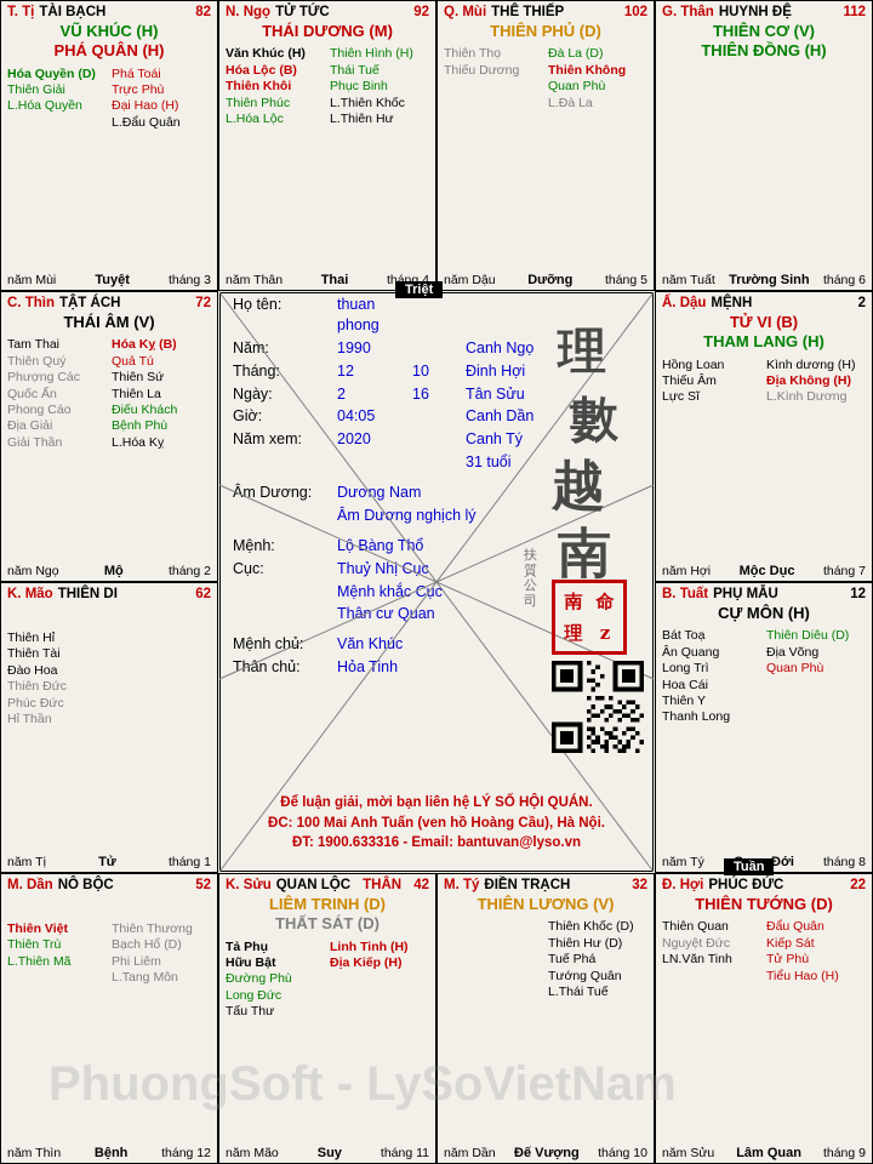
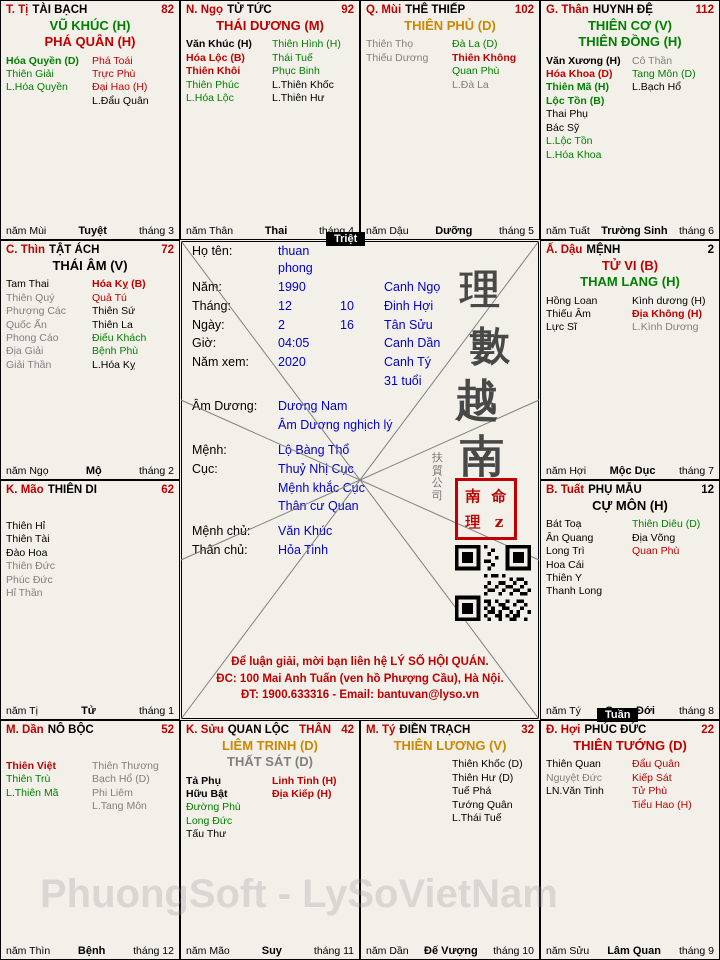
  T. Tị TÀI BẠCH
  82
  VŨ KHÚC (H)
  PHÁ QUÂN (H)
  Hóa Quyền (D)
  Thiên Giải
  L.Hóa Quyền
  Phá Toái
  Trực Phù
  Đại Hao (H)
  L.Đẩu Quân
  năm Mùi
  Tuyệt
  tháng 3
  N. Ngọ TỬ TỨC
  92
  THÁI DƯƠNG (M)
  Văn Khúc (H)
  Hóa Lộc (B)
  Thiên Khôi
  Thiên Phúc
  L.Hóa Lộc
  Thiên Hình (H)
  Thái Tuế
  Phục Binh
  L.Thiên Khốc
  L.Thiên Hư
  năm Thân
  Thai
  tháng 4
  Q. Mùi THÊ THIẾP
  102
  THIÊN PHỦ (D)
  Thiên Thọ
  Thiếu Dương
  Đà La (D)
  Thiên Không
  Quan Phù
  L.Đà La
  năm Dậu
  Dưỡng
  tháng 5
  G. Thân HUYNH ĐỆ
  112
  THIÊN CƠ (V)
  THIÊN ĐỒNG (H)
+ Văn Xương (H)
+ Hóa Khoa (D)
+ Thiên Mã (H)
+ Lộc Tồn (B)
+ Thai Phụ
+ Bác Sỹ
+ L.Lộc Tồn
+ L.Hóa Khoa
+ Cô Thần
+ Tang Môn (D)
+ L.Bạch Hổ
  năm Tuất
  Trường Sinh
  tháng 6
  C. Thìn TẬT ÁCH
  72
  THÁI ÂM (V)
  Tam Thai
  Thiên Quý
  Phượng Các
  Quốc Ấn
  Phong Cáo
  Địa Giải
  Giải Thần
  Hóa Kỵ (B)
  Quả Tú
  Thiên Sứ
  Thiên La
  Điếu Khách
  Bệnh Phù
  L.Hóa Kỵ
  năm Ngọ
  Mộ
  tháng 2
  Ấ. Dậu MỆNH
  2
  TỬ VI (B)
  THAM LANG (H)
  Hồng Loan
  Thiếu Âm
  Lực Sĩ
  Kình dương (H)
  Địa Không (H)
  L.Kình Dương
  năm Hợi
  Mộc Dục
  tháng 7
  K. Mão THIÊN DI
  62
  Thiên Hỉ
  Thiên Tài
  Đào Hoa
  Thiên Đức
  Phúc Đức
  Hỉ Thần
  năm Tị
  Tử
  tháng 1
  B. Tuất PHỤ MẪU
  12
  CỰ MÔN (H)
  Bát Toạ
  Ân Quang
  Long Trì
  Hoa Cái
  Thiên Y
  Thanh Long
  Thiên Diêu (D)
  Địa Võng
  Quan Phù
  năm Tý
  tháng 8
  M. Dần NÔ BỘC
  52
  Thiên Việt
  Thiên Trù
  L.Thiên Mã
  Thiên Thương
  Bạch Hổ (D)
  Phi Liêm
  L.Tang Môn
  năm Thìn
  Bệnh
  tháng 12
  K. Sửu QUAN LỘC
  THÂN
  42
  LIÊM TRINH (D)
  THẤT SÁT (D)
  Tả Phụ
  Hữu Bật
  Đường Phù
  Long Đức
  Tấu Thư
  Linh Tinh (H)
  Địa Kiếp (H)
  năm Mão
  Suy
  tháng 11
  M. Tý ĐIỀN TRẠCH
  32
  THIÊN LƯƠNG (V)
  Thiên Khốc (D)
  Thiên Hư (D)
  Tuế Phá
  Tướng Quân
  L.Thái Tuế
  năm Dần
  Đế Vượng
  tháng 10
  Đ. Hợi PHÚC ĐỨC
  22
  THIÊN TƯỚNG (D)
  Thiên Quan
  Nguyệt Đức
  LN.Văn Tinh
  Đẩu Quân
  Kiếp Sát
  Tử Phù
  Tiểu Hao (H)
  năm Sửu
  Lâm Quan
  tháng 9
  Họ tên:
  thuan phong
  Năm:
  1990
  Canh Ngọ
  Tháng
  12
  10
  Đinh Hợi
  Ngày:
  2
  16
  Tân Sửu
  Giờ:
  04:05
  Canh Dần
  Năm xem:
  2020
  Canh Tý
  31 tuổi
  Âm Dương:
  Dương Nam
  Âm Dương nghịch lý
  Mệnh:
  Lộ Bàng Thổ
  Cục:
  Thuỷ Nhị Cục
  Mệnh khắc Cục
  Thân cư Quan
  Mệnh chủ:
  Văn Khúc
  Tân chủ:
  Hỏainh
  Để luận giải, mời bạn liên hệ LÝ SỐ HỘI QUÁN.
- ĐC: 100 Mai Anh Tuấn (ven hồ Hoàng Cầu), Hà Nội.
+ ĐC: 100 Mai Anh Tuấn (ven hồ Phượng Cầu), Hà Nội.
  ĐT: 1900.633316 - Email: bantuvan@lyso.vn
  理
  數
  越
  南
  扶
  質
  公
  司
  南
  命
  理
  z
  Triệt
  Tuần
  PhuongSoft - LySoVietNam
